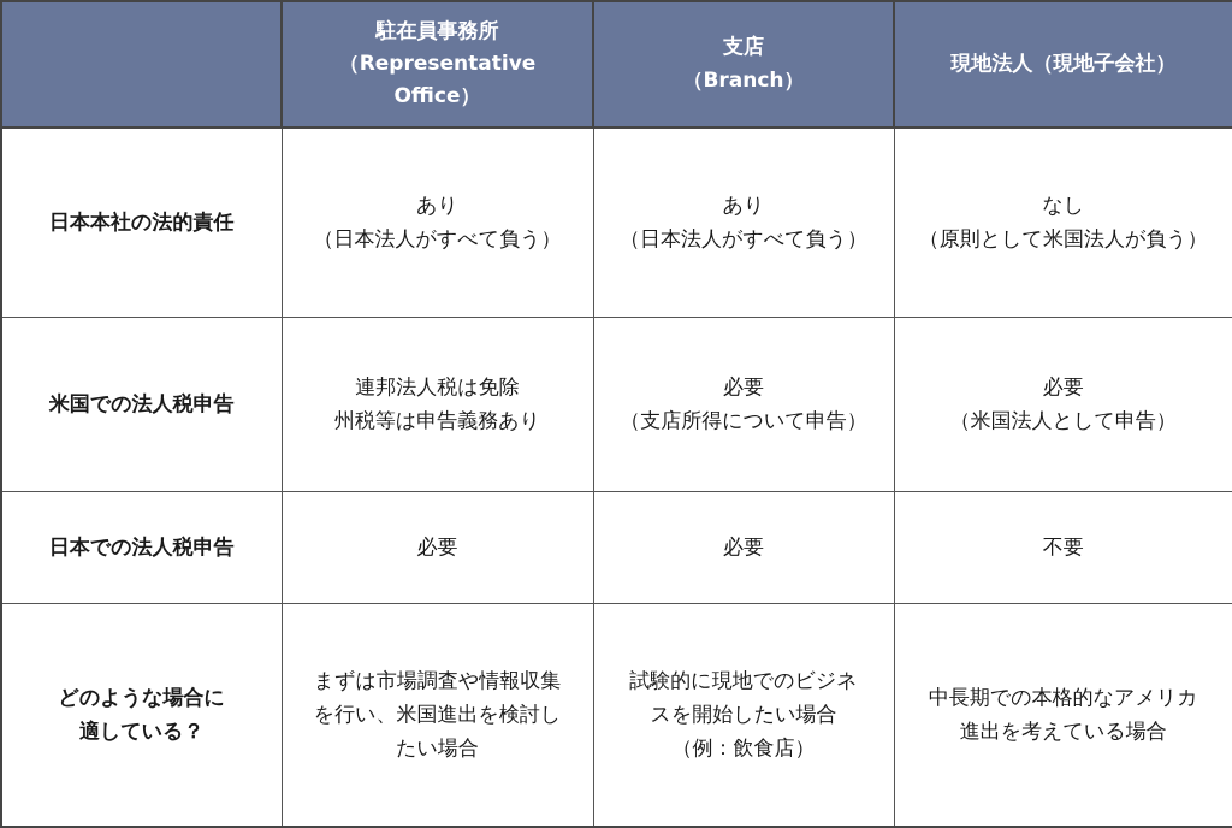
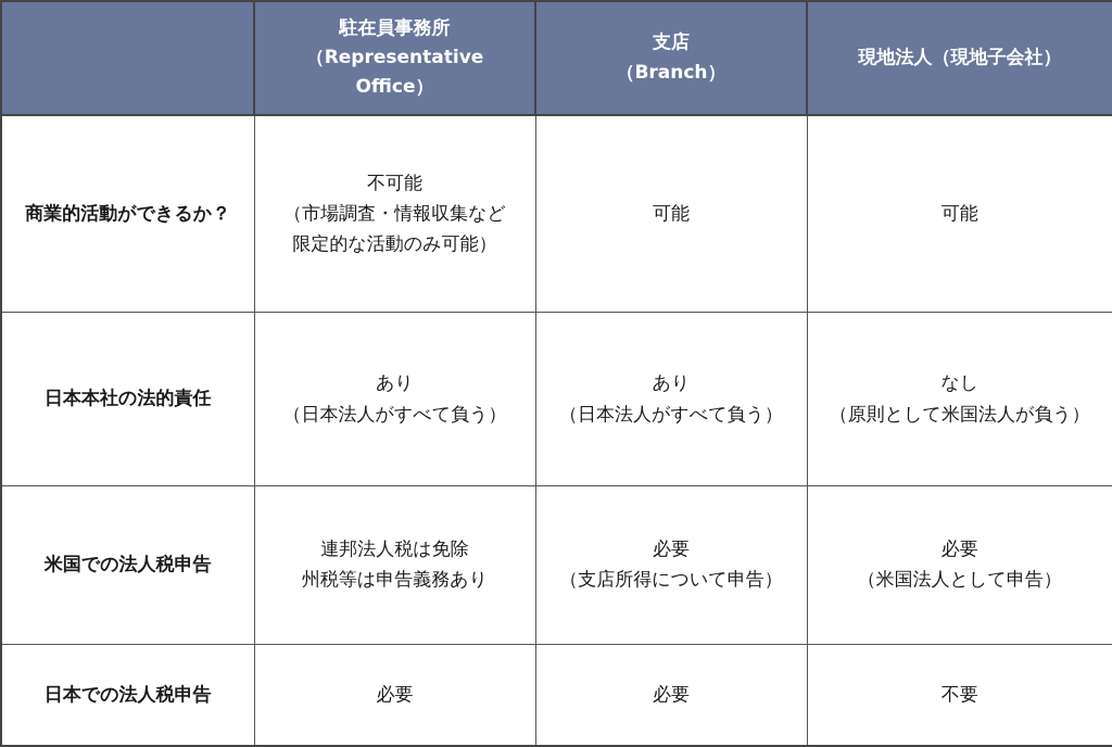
  	駐在員事務所 （Representative Office）	支店 （Branch）	現地法人（現地子会社）
+ 商業的活動ができるか？	不可能 （市場調査・情報収集など 限定的な活動のみ可能）	可能	可能
  日本本社の法的責任	あり （日本法人がすべて負う）	あり （日本法人がすべて負う）	なし （原則として米国法人が負う）
  米国での法人税申告	連邦法人税は免除 州税等は申告義務あり	必要 （支店所得について申告）	必要 （米国法人として申告）
  日本での法人税申告	必要	必要	不要
- どのような場合に 適している？	まずは市場調査や情報収集 を行い、米国進出を検討し たい場合	試験的に現地でのビジネ スを開始したい場合 （例：飲食店）	中長期での本格的なアメリカ 進出を考えている場合
